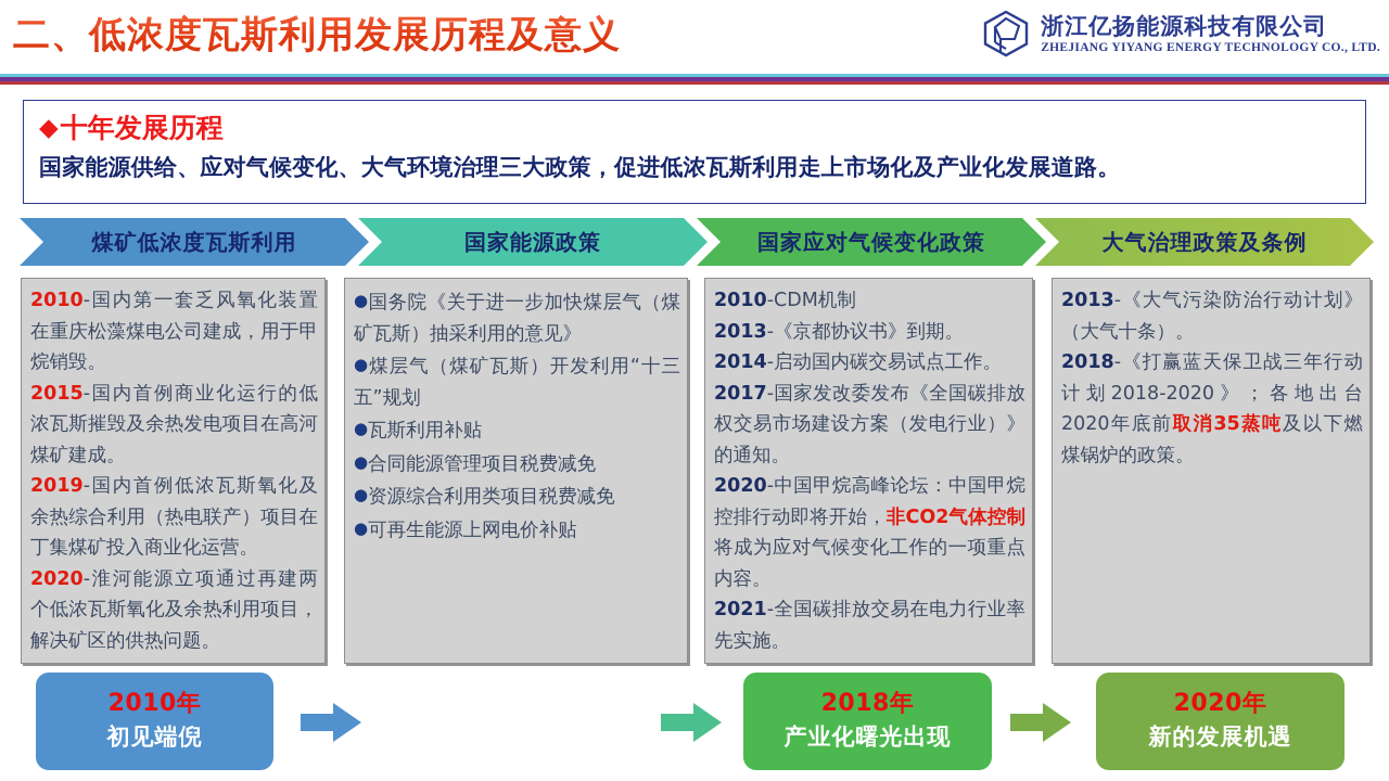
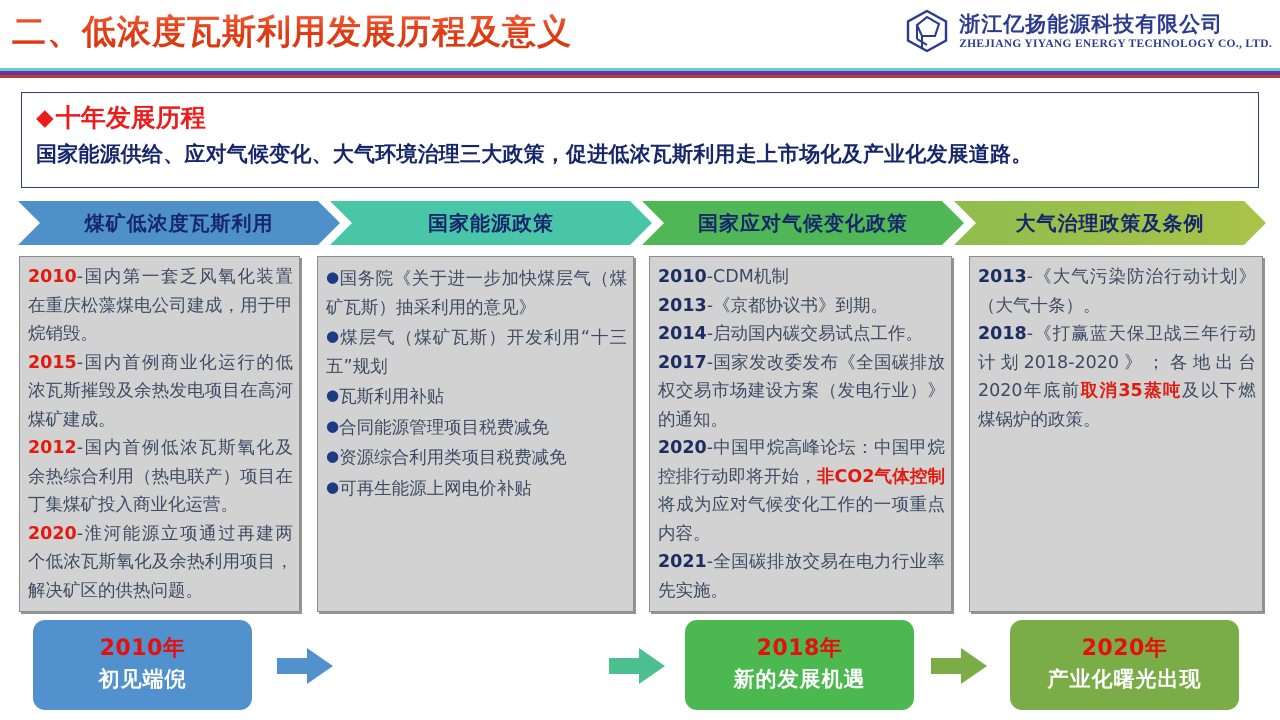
  二、低浓度瓦斯利用发展历程及意义
  浙江亿扬能源科技有限公司
  ZHEJIANG YIYANG ENERGY TECHNOLOGY CO., LTD.
  ◆
  十年发展历程
  国家能源供给、应对气候变化、大气环境治理三大政策，促进低浓瓦斯利用走上市场化及产业化发展道路。
  煤矿低浓度瓦斯利用
  国家能源政策
  国家应对气候变化政策
  大气治理政策及条例
  2010-国内第一套乏风氧化装置在重庆松藻煤电公司建成，用于甲烷销毁。
  2015-国内首例商业化运行的低浓瓦斯摧毁及余热发电项目在高河煤矿建成。
- 2019-国内首例低浓瓦斯氧化及余热综合利用（热电联产）项目在丁集煤矿投入商业化运营。
+ 2012-国内首例低浓瓦斯氧化及余热综合利用（热电联产）项目在丁集煤矿投入商业化运营。
  2020-淮河能源立项通过再建两个低浓瓦斯氧化及余热利用项目，解决矿区的供热问题。
  ●国务院《关于进一步加快煤层气（煤矿瓦斯）抽采利用的意见》
  ●煤层气（煤矿瓦斯）开发利用“十三五”规划
  ●瓦斯利用补贴
  ●合同能源管理项目税费减免
  ●资源综合利用类项目税费减免
  ●可再生能源上网电价补贴
  2010-CDM机制
  2013-《京都协议书》到期。
  2014-启动国内碳交易试点工作。
  2017-国家发改委发布《全国碳排放权交易市场建设方案（发电行业）》的通知。
  2020-中国甲烷高峰论坛：中国甲烷控排行动即将开始，非CO2气体控制将成为应对气候变化工作的一项重点内容。
  2021-全国碳排放交易在电力行业率先实施。
  2013-《大气污染防治行动计划》（大气十条）。
  2018-《打赢蓝天保卫战三年行动计划2018-2020》；各地出台2020年底前取消35蒸吨及以下燃煤锅炉的政策。
  2010年
  初见端倪
  2018年
- 产业化曙光出现
+ 新的发展机遇
  2020年
- 新的发展机遇
+ 产业化曙光出现
